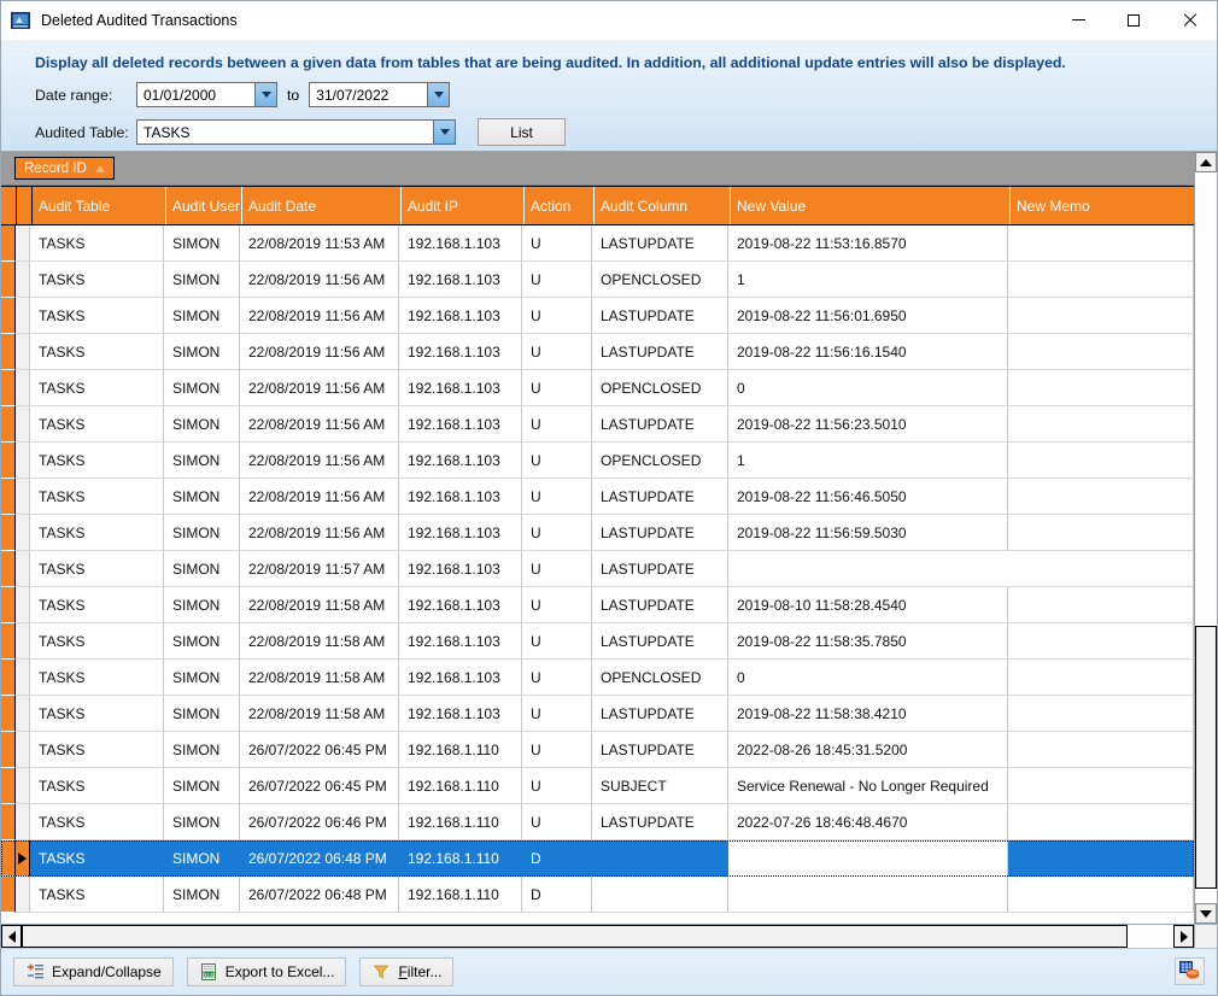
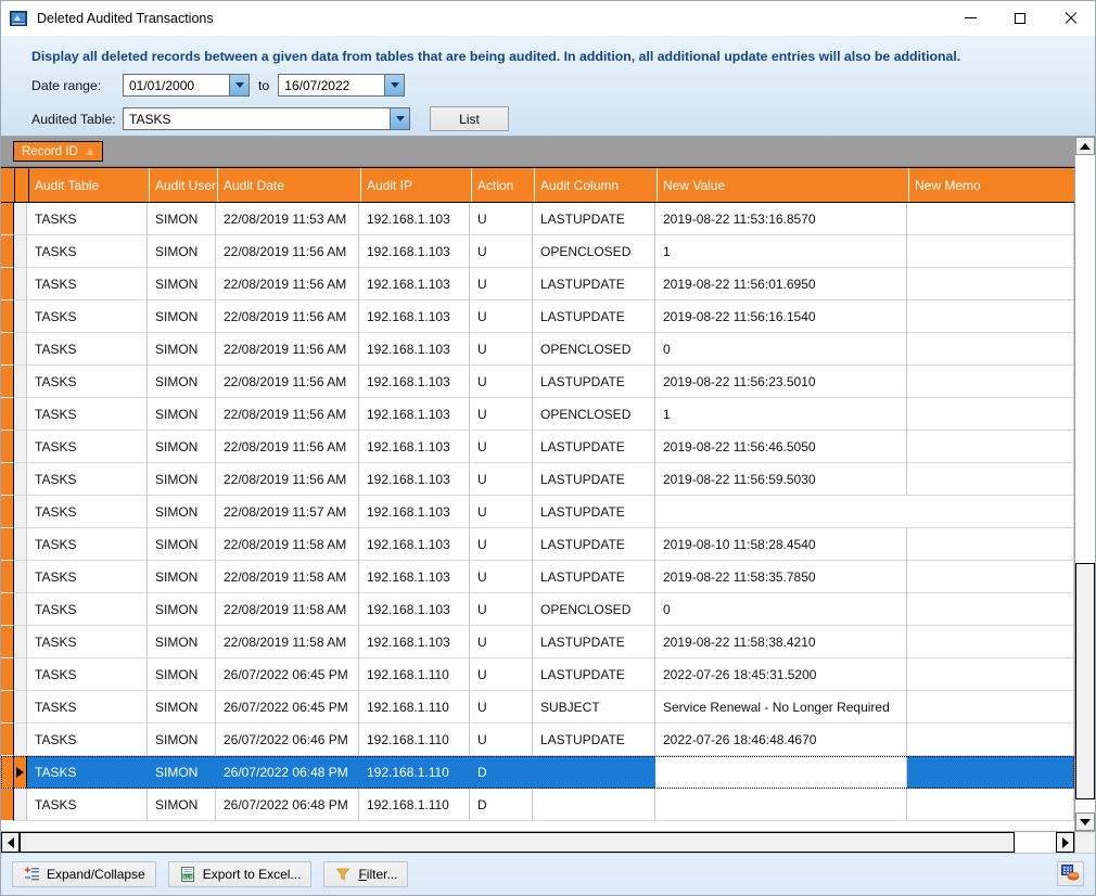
  Deleted Audited Transactions
- Display all deleted records between a given data from tables that are being audited. In addition, all additional update entries will also be displayed.
+ Display all deleted records between a given data from tables that are being audited. In addition, all additional update entries will also be additional.
  Date range:
  01/01/2000
  to
- 31/07/2022
+ 16/07/2022
  Audited Table:
  TASKS
  List
  Record ID
  Audit Table
  Audit User
  Audit Date
  Audit IP
  Action
  Audit Column
  New Value
  New Memo
  TASKS
  SIMON
  22/08/2019 11:53 AM
  192.168.1.103
  U
  LASTUPDATE
  2019-08-22 11:53:16.8570
  TASKS
  SIMON
  22/08/2019 11:56 AM
  192.168.1.103
  U
  OPENCLOSED
  1
  TASKS
  SIMON
  22/08/2019 11:56 AM
  192.168.1.103
  U
  LASTUPDATE
  2019-08-22 11:56:01.6950
  TASKS
  SIMON
  22/08/2019 11:56 AM
  192.168.1.103
  U
  LASTUPDATE
  2019-08-22 11:56:16.1540
  TASKS
  SIMON
  22/08/2019 11:56 AM
  192.168.1.103
  U
  OPENCLOSED
  0
  TASKS
  SIMON
  22/08/2019 11:56 AM
  192.168.1.103
  U
  LASTUPDATE
  2019-08-22 11:56:23.5010
  TASKS
  SIMON
  22/08/2019 11:56 AM
  192.168.1.103
  U
  OPENCLOSED
  1
  TASKS
  SIMON
  22/08/2019 11:56 AM
  192.168.1.103
  U
  LASTUPDATE
  2019-08-22 11:56:46.5050
  TASKS
  SIMON
  22/08/2019 11:56 AM
  192.168.1.103
  U
  LASTUPDATE
  2019-08-22 11:56:59.5030
  TASKS
  SIMON
  22/08/2019 11:57 AM
  192.168.1.103
  U
  LASTUPDATE
  TASKS
  SIMON
  22/08/2019 11:58 AM
  192.168.1.103
  U
  LASTUPDATE
  2019-08-10 11:58:28.4540
  TASKS
  SIMON
  22/08/2019 11:58 AM
  192.168.1.103
  U
  LASTUPDATE
  2019-08-22 11:58:35.7850
  TASKS
  SIMON
  22/08/2019 11:58 AM
  192.168.1.103
  U
  OPENCLOSED
  0
  TASKS
  SIMON
  22/08/2019 11:58 AM
  192.168.1.103
  U
  LASTUPDATE
  2019-08-22 11:58:38.4210
  TASKS
  SIMON
  26/07/2022 06:45 PM
  192.168.1.110
  U
  LASTUPDATE
- 2022-08-26 18:45:31.5200
+ 2022-07-26 18:45:31.5200
  TASKS
  SIMON
  26/07/2022 06:45 PM
  192.168.1.110
  U
  SUBJECT
  Service Renewal - No Longer Required
  TASKS
  SIMON
  26/07/2022 06:46 PM
  192.168.1.110
  U
  LASTUPDATE
  2022-07-26 18:46:48.4670
  TASKS
  SIMON
  26/07/2022 06:48 PM
  192.168.1.110
  D
  TASKS
  SIMON
  26/07/2022 06:48 PM
  192.168.1.110
  D
  Expand/Collapse
  Export to Excel...
  Filter...
